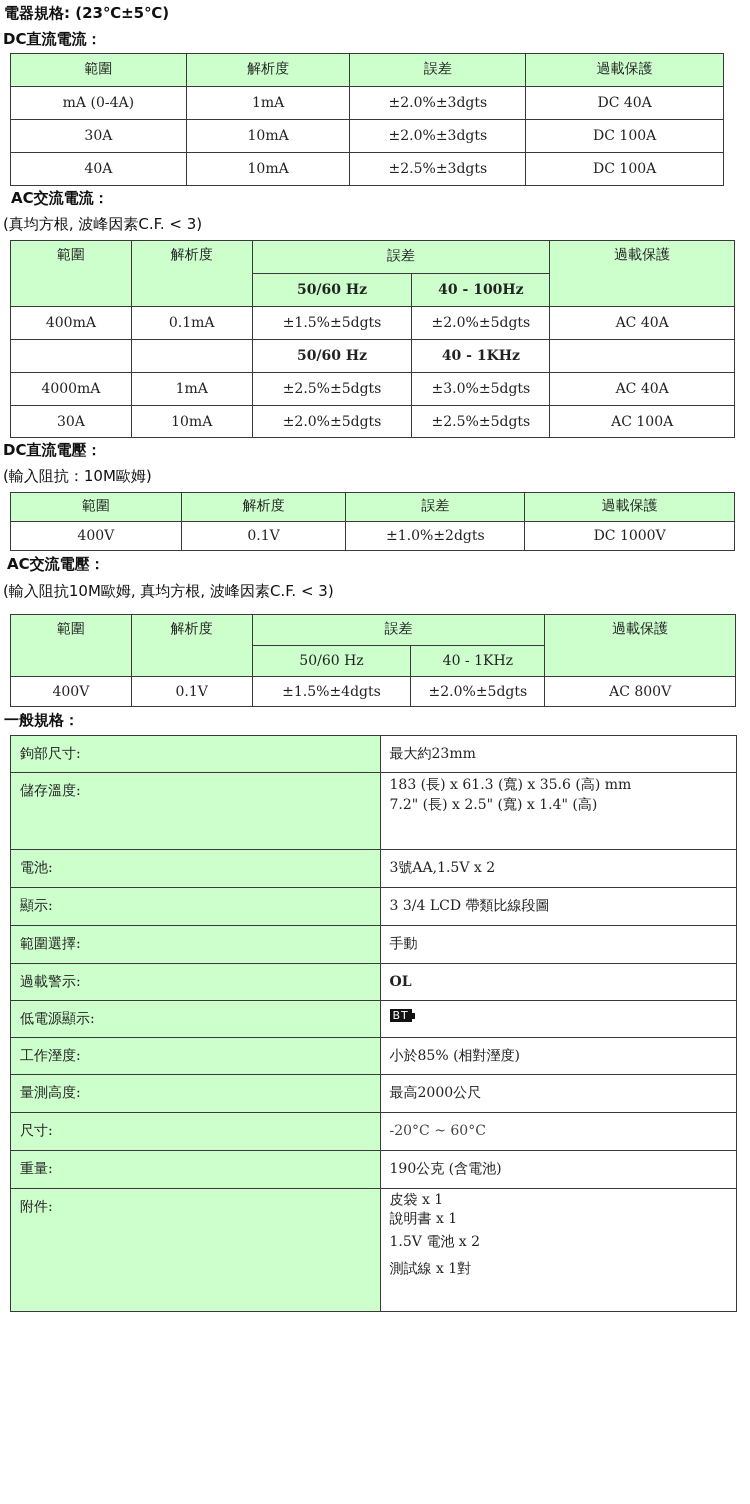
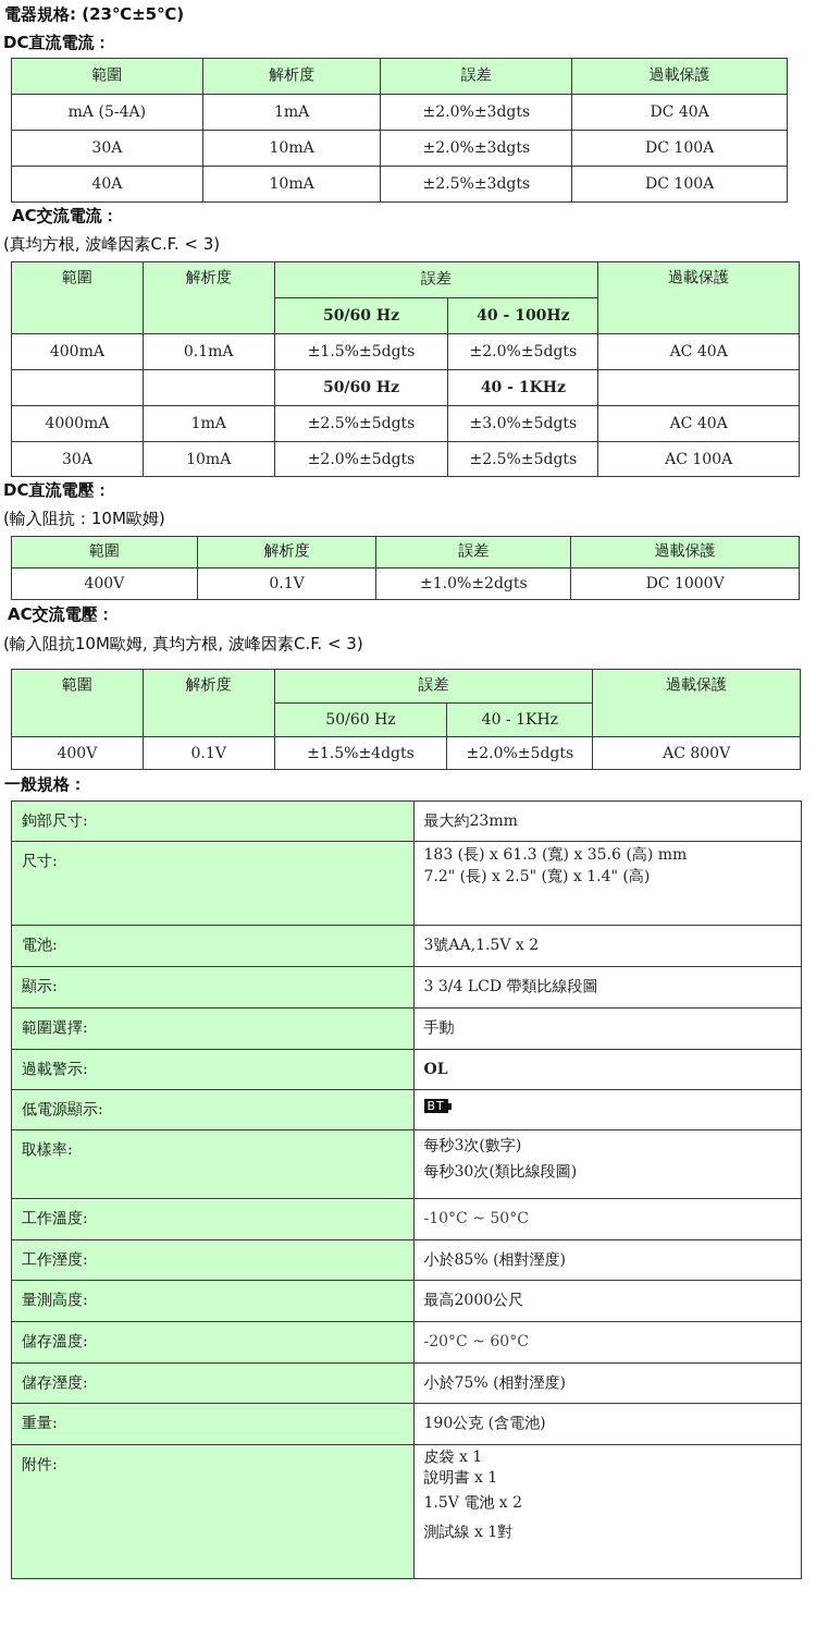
  電器規格: (23℃±5℃)
  DC直流電流：
  範圍	解析度	誤差	過載保護
- mA (0-4A)	1mA	±2.0%±3dgts	DC 40A
+ mA (5-4A)	1mA	±2.0%±3dgts	DC 40A
  30A	10mA	±2.0%±3dgts	DC 100A
  40A	10mA	±2.5%±3dgts	DC 100A
  AC交流電流：
  (真均方根, 波峰因素C.F. < 3)
  範圍	解析度	誤差	過載保護
  50/60 Hz	40 - 100Hz
  400mA	0.1mA	±1.5%±5dgts	±2.0%±5dgts	AC 40A
  		50/60 Hz	40 - 1KHz
  4000mA	1mA	±2.5%±5dgts	±3.0%±5dgts	AC 40A
  30A	10mA	±2.0%±5dgts	±2.5%±5dgts	AC 100A
  DC直流電壓：
  (輸入阻抗：10M歐姆)
  範圍	解析度	誤差	過載保護
  400V	0.1V	±1.0%±2dgts	DC 1000V
  AC交流電壓：
  (輸入阻抗10M歐姆, 真均方根, 波峰因素C.F. < 3)
  範圍	解析度	誤差	過載保護
  50/60 Hz	40 - 1KHz
  400V	0.1V	±1.5%±4dgts	±2.0%±5dgts	AC 800V
  一般規格：
  鉤部尺寸:	最大約23mm
- 儲存溫度:	183 (長) x 61.3 (寬) x 35.6 (高) mm 7.2" (長) x 2.5" (寬) x 1.4" (高)
+ 尺寸:	183 (長) x 61.3 (寬) x 35.6 (高) mm 7.2" (長) x 2.5" (寬) x 1.4" (高)
  電池:	3號AA,1.5V x 2
  顯示:	3 3/4 LCD 帶類比線段圖
  範圍選擇:	手動
  過載警示:	OL
  低電源顯示:	BT
+ 取樣率:	每秒3次(數字) 每秒30次(類比線段圖)
+ 工作溫度:	-10°C ~ 50°C
  工作溼度:	小於85% (相對溼度)
  量測高度:	最高2000公尺
- 尺寸:	-20°C ~ 60°C
+ 儲存溫度:	-20°C ~ 60°C
+ 儲存溼度:	小於75% (相對溼度)
  重量:	190公克 (含電池)
  附件:	皮袋 x 1 說明書 x 1 1.5V 電池 x 2 測試線 x 1對
